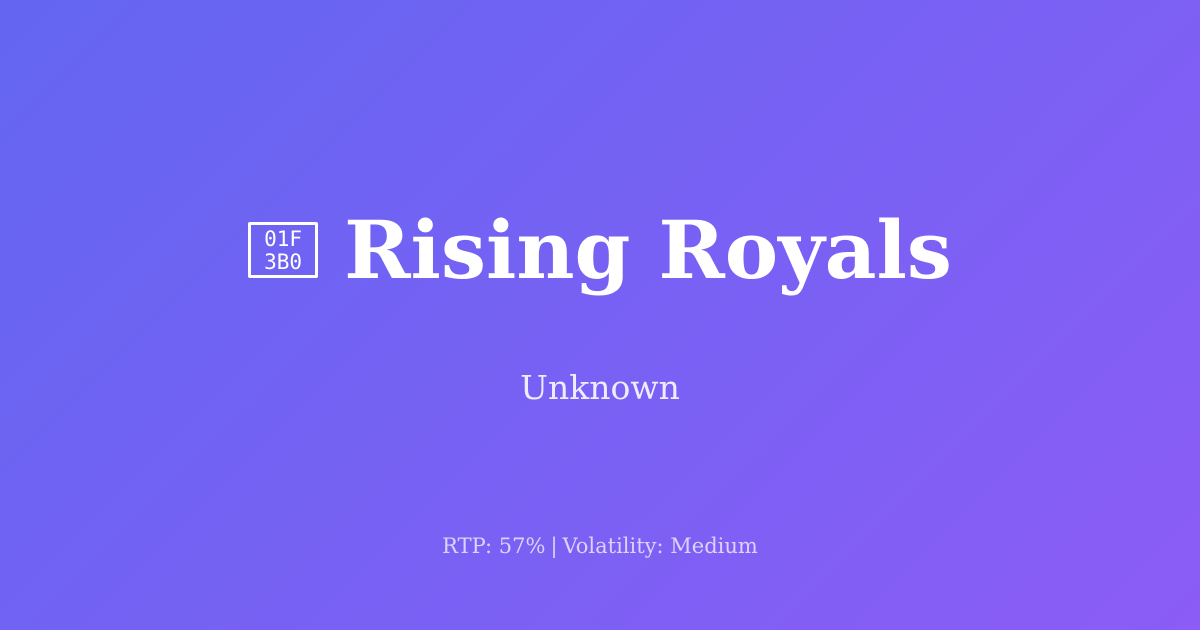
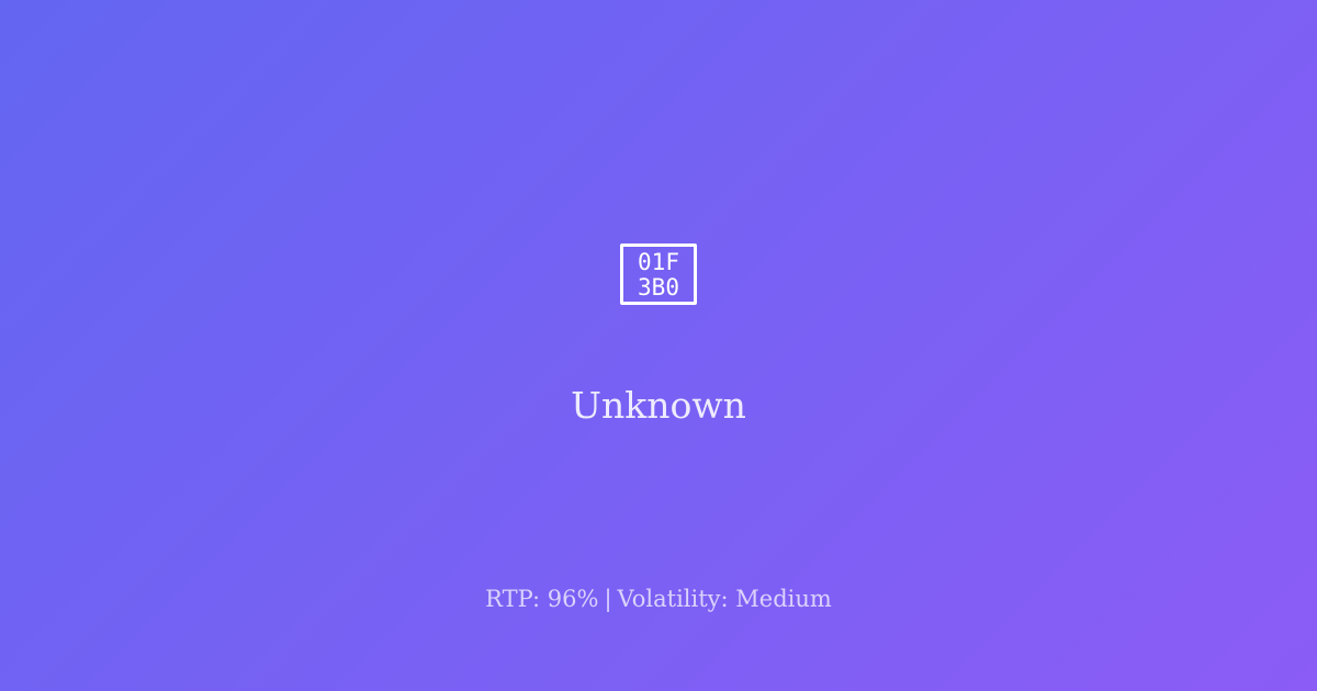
  01F
  3B0
- Rising Royals
  Unknown
- RTP: 57% | Volatility: Medium
+ RTP: 96% | Volatility: Medium
